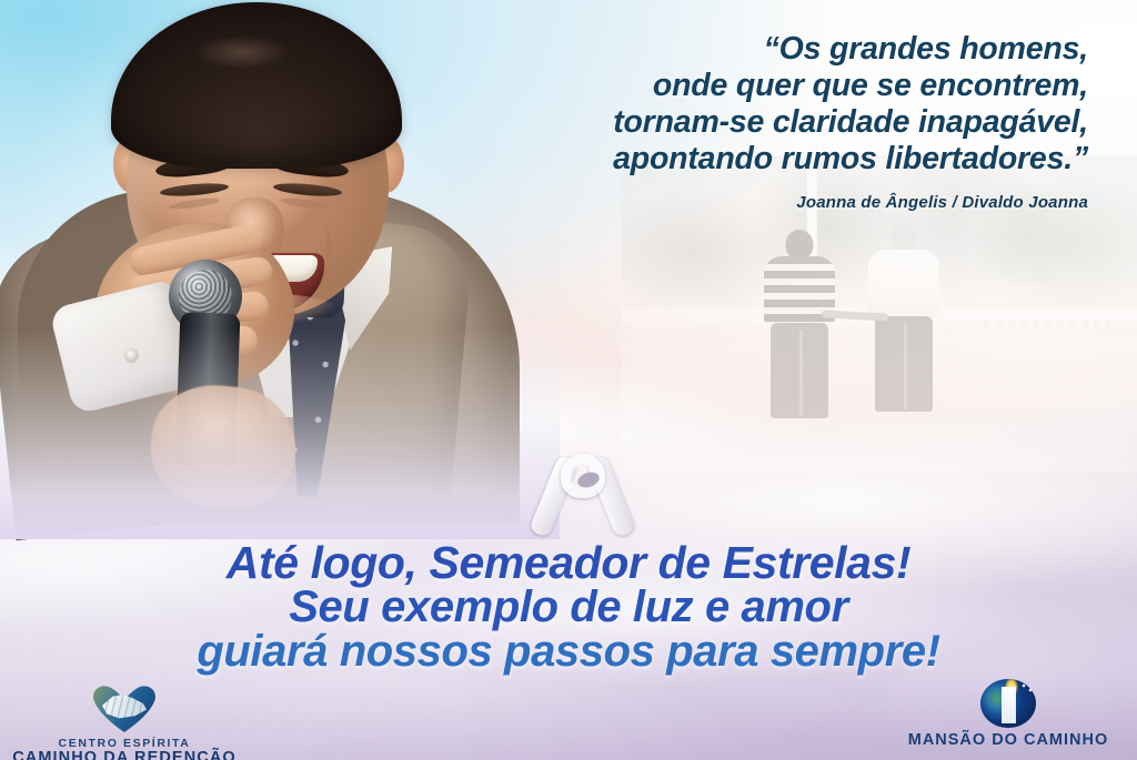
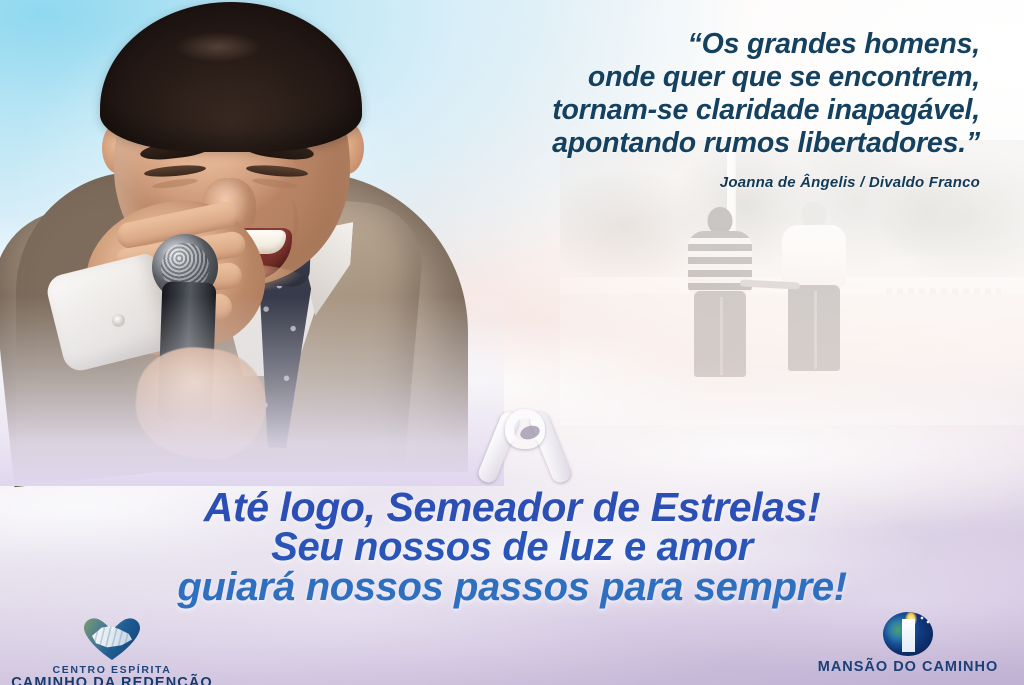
  “Os grandes homens,
  onde quer que se encontrem,
  tornam-se claridade inapagável,
  apontando rumos libertadores.”
- Joanna de Ângelis / Divaldo Joanna
+ Joanna de Ângelis / Divaldo Franco
  Até logo, Semeador de Estrelas!
- Seu exemplo de luz e amor
+ Seu nossos de luz e amor
  guiará nossos passos para sempre!
  CENTRO ESPÍRITA
  CAMINHO DA REDENÇÃO
  MANSÃO DO CAMINHO
